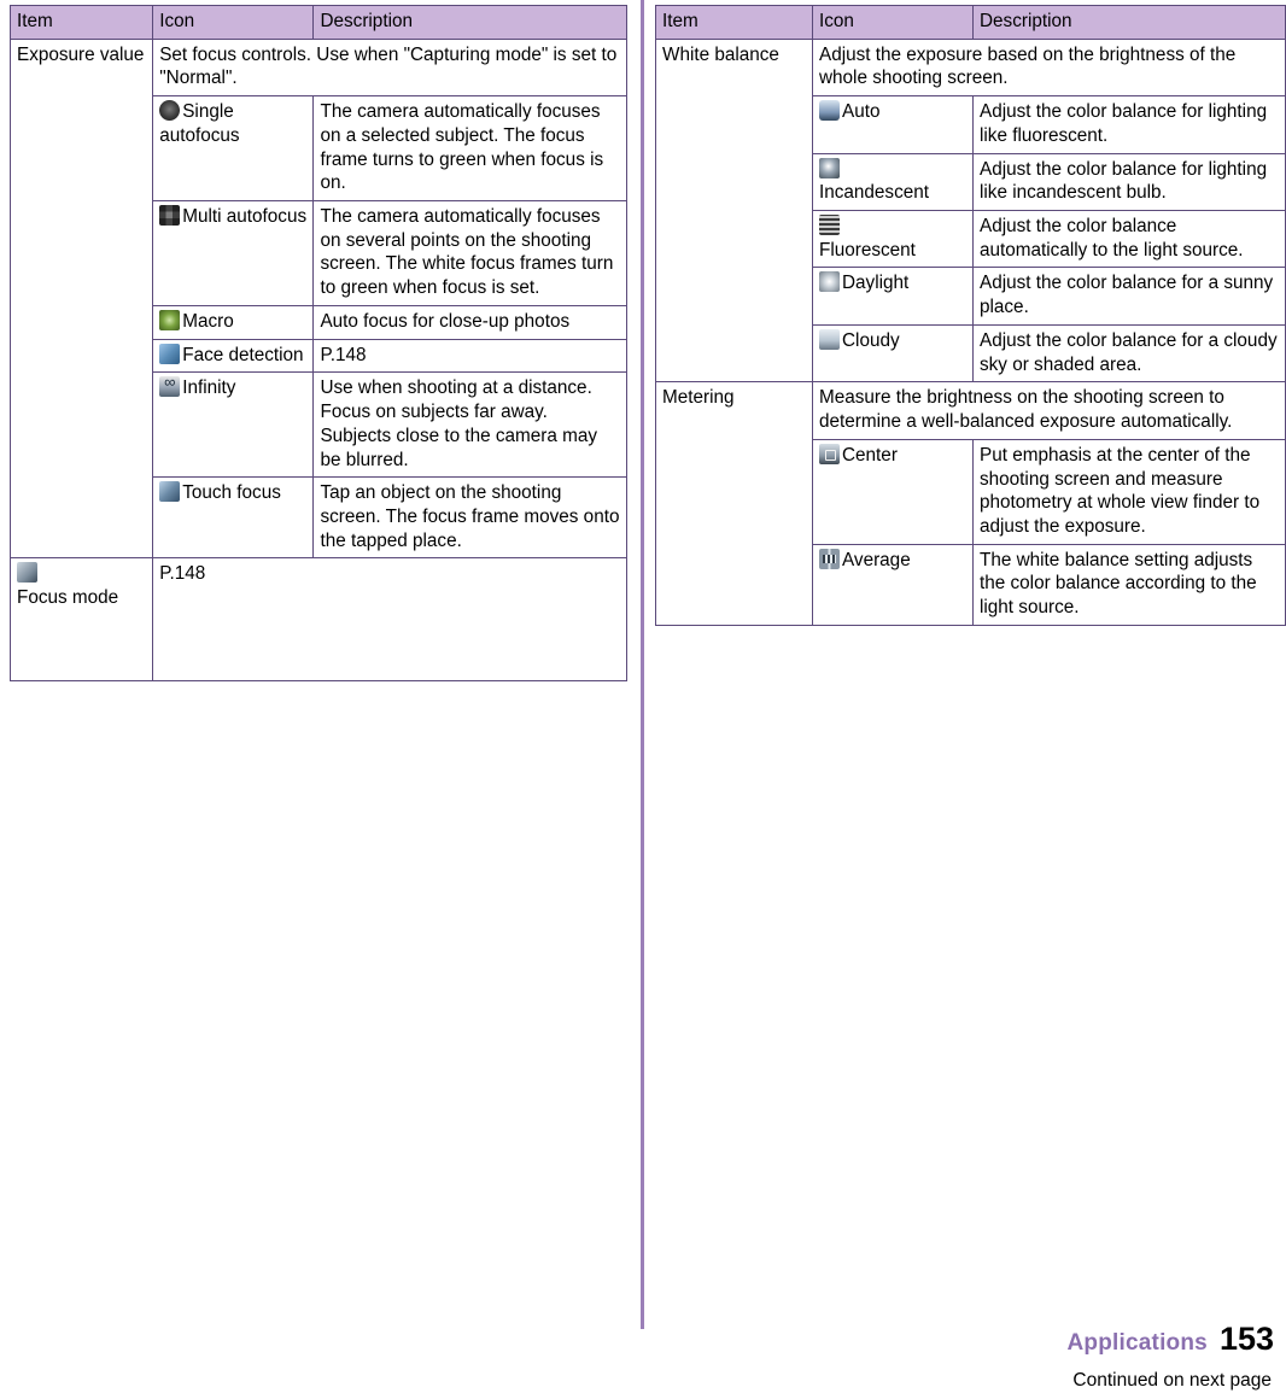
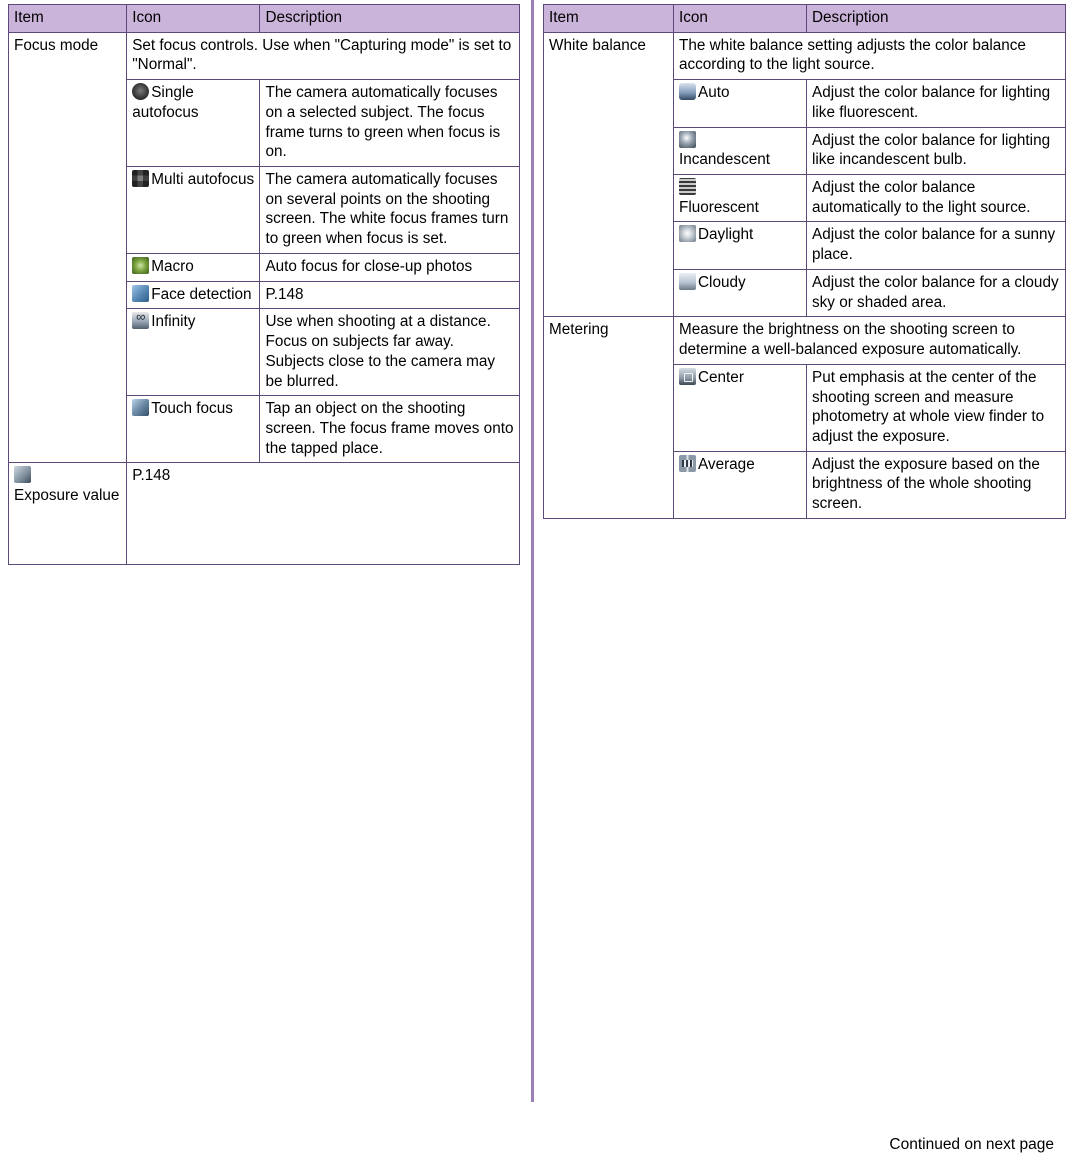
  Item	Icon	Description
- Exposure value	Set focus controls. Use when "Capturing mode" is set to "Normal".
+ Focus mode	Set focus controls. Use when "Capturing mode" is set to "Normal".
  Single autofocus	The camera automatically focuses on a selected subject. The focus frame turns to green when focus is on.
  Multi autofocus	The camera automatically focuses on several points on the shooting screen. The white focus frames turn to green when focus is set.
  Macro	Auto focus for close-up photos
  Face detection	P.148
  Infinity	Use when shooting at a distance. Focus on subjects far away. Subjects close to the camera may be blurred.
  Touch focus	Tap an object on the shooting screen. The focus frame moves onto the tapped place.
- Focus mode	P.148
+ Exposure value	P.148
  Item	Icon	Description
- White balance	Adjust the exposure based on the brightness of the whole shooting screen.
+ White balance	The white balance setting adjusts the color balance according to the light source.
  Auto	Adjust the color balance for lighting like fluorescent.
  Incandescent	Adjust the color balance for lighting like incandescent bulb.
  Fluorescent	Adjust the color balance automatically to the light source.
  Daylight	Adjust the color balance for a sunny place.
  Cloudy	Adjust the color balance for a cloudy sky or shaded area.
  Metering	Measure the brightness on the shooting screen to determine a well-balanced exposure automatically.
  Center	Put emphasis at the center of the shooting screen and measure photometry at whole view finder to adjust the exposure.
- Average	The white balance setting adjusts the color balance according to the light source.
+ Average	Adjust the exposure based on the brightness of the whole shooting screen.
- Applications 153
  Continued on next page
